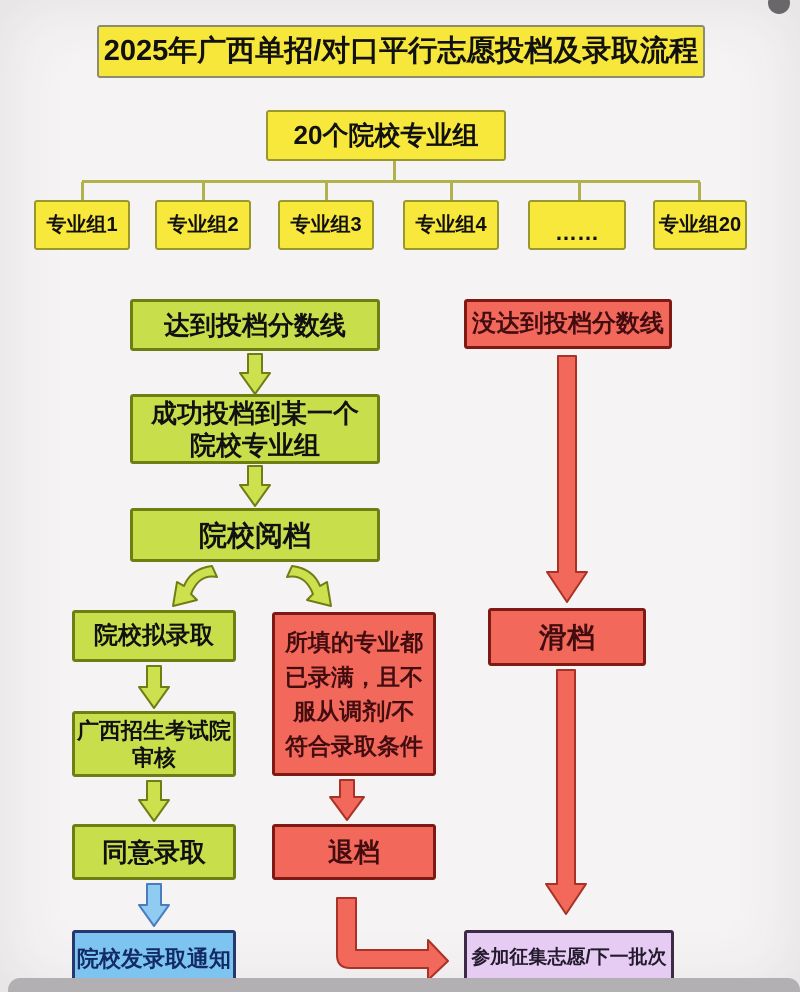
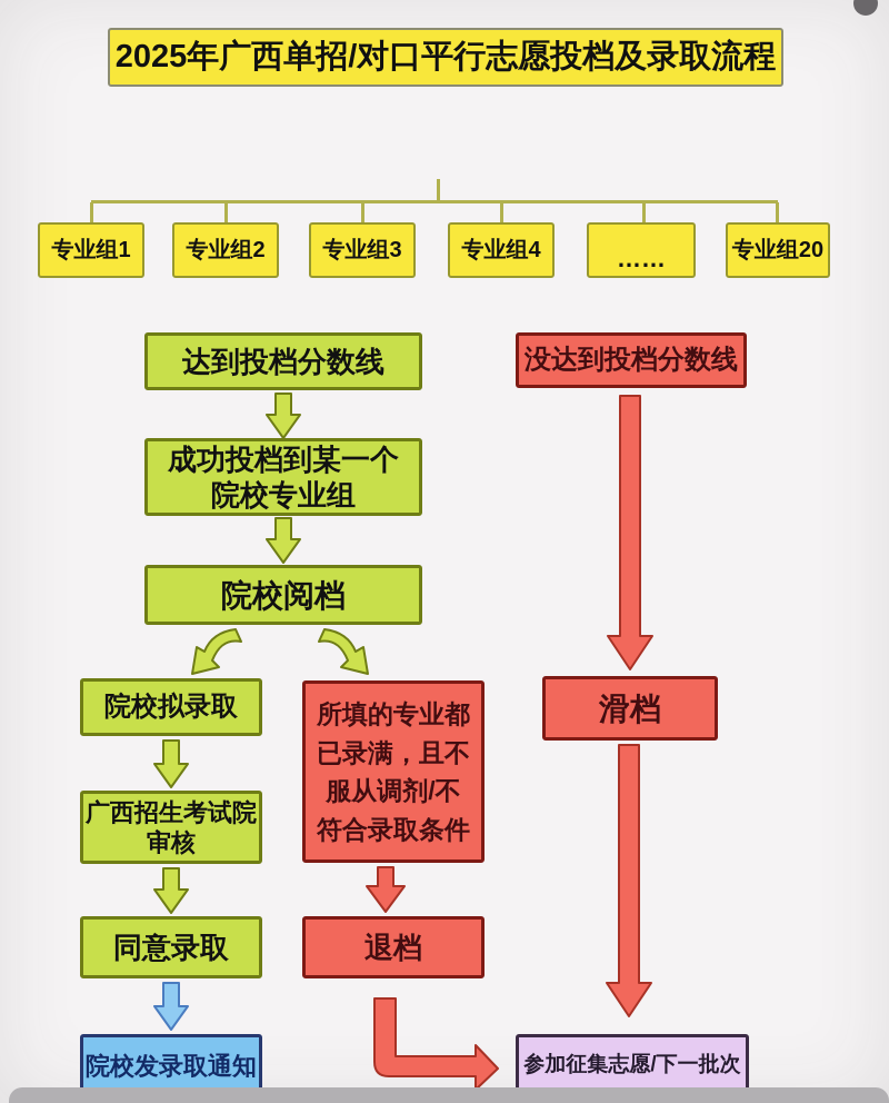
  2025年广西单招/对口平行志愿投档及录取流程
- 20个院校专业组
  专业组1
  专业组2
  专业组3
  专业组4
  ……
  专业组20
  达到投档分数线
  成功投档到某一个
  院校专业组
  院校阅档
  院校拟录取
  广西招生考试院
  审核
  同意录取
  院校发录取通知
  所填的专业都
  已录满，且不
  服从调剂/不
  符合录取条件
  退档
  没达到投档分数线
  滑档
  参加征集志愿/下一批次
